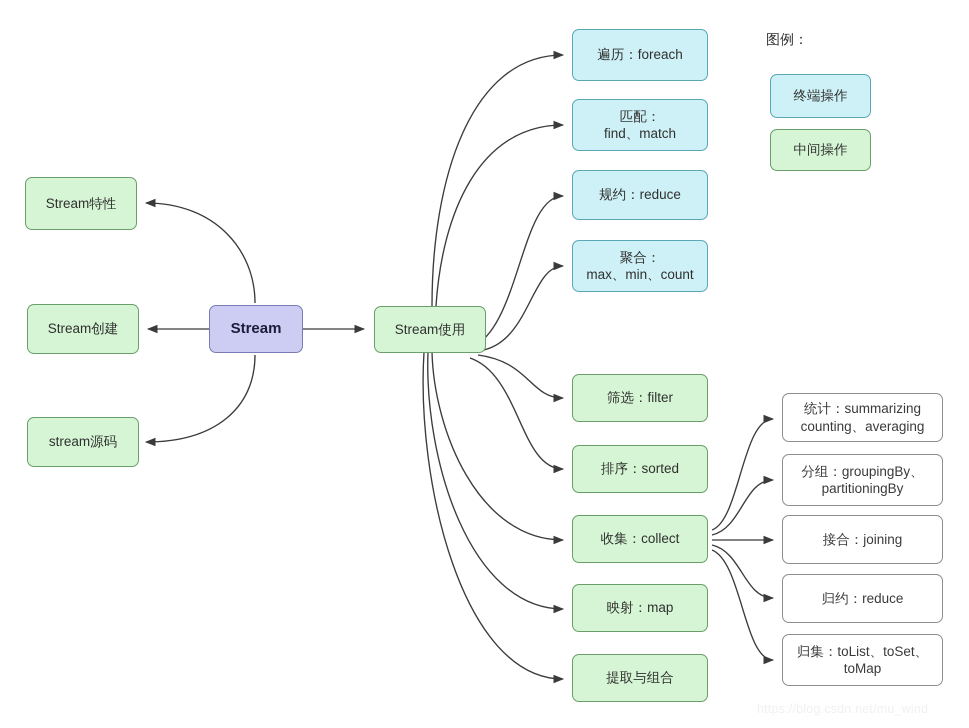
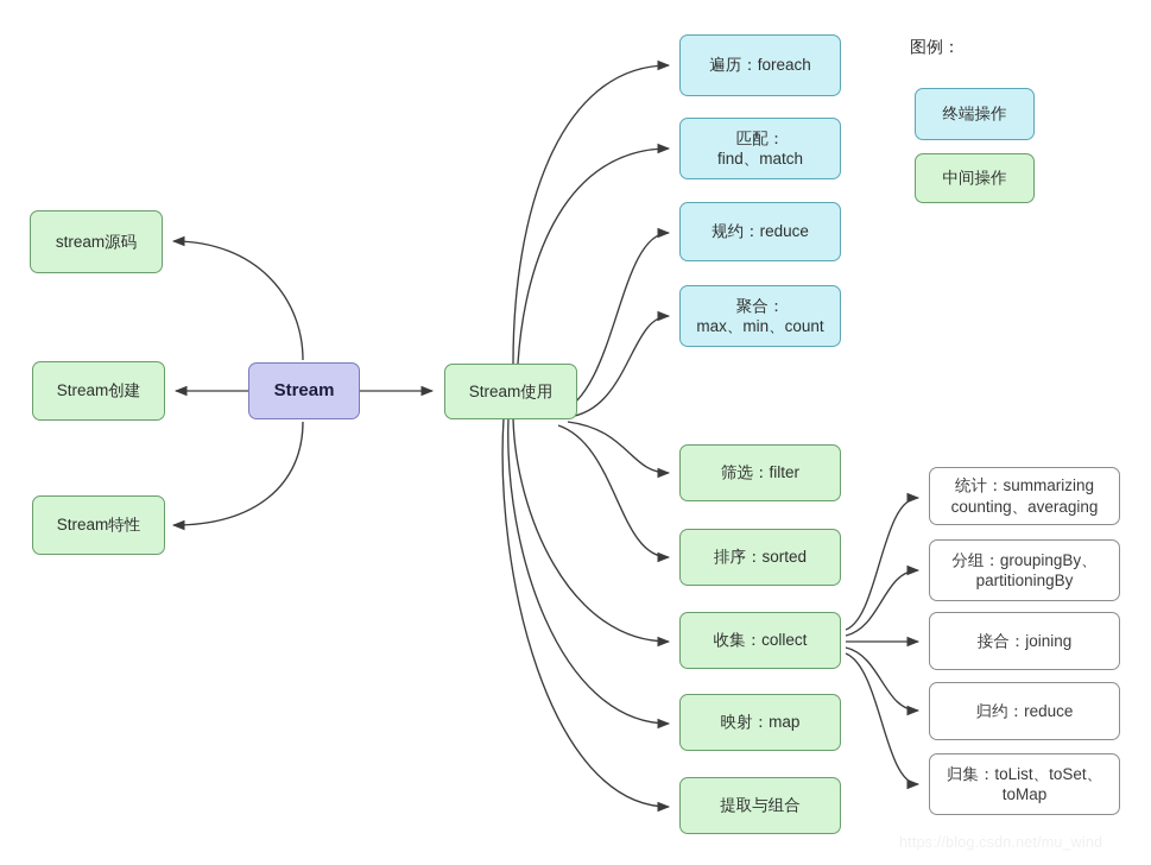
  Stream
- Stream特性
+ stream源码
  Stream创建
- stream源码
+ Stream特性
  Stream使用
  遍历：foreach
  匹配：
  find、match
  规约：reduce
  聚合：
  max、min、count
  筛选：filter
  排序：sorted
  收集：collect
  映射：map
  提取与组合
  统计：summarizing
  counting、averaging
  分组：groupingBy、
  partitioningBy
  接合：joining
  归约：reduce
  归集：toList、toSet、
  toMap
  图例：
  终端操作
  中间操作
